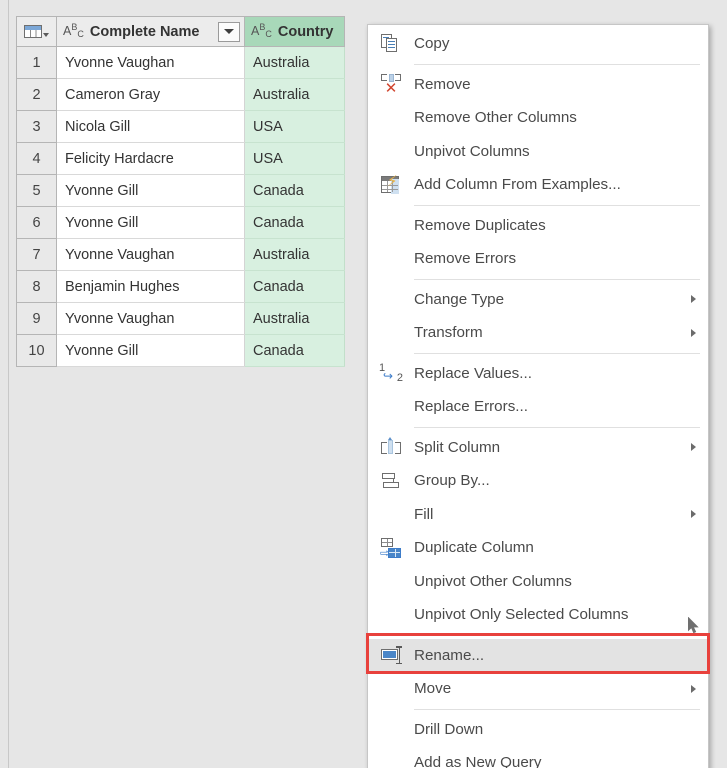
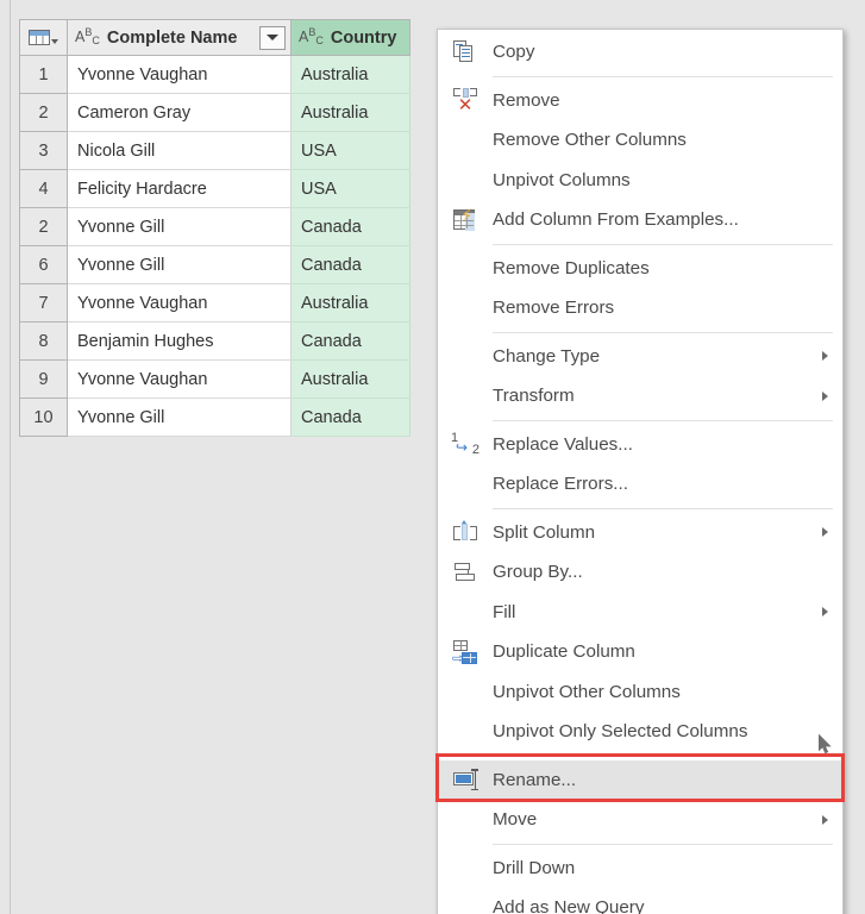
  	ABC Complete Name	ABC Country
  1	Yvonne Vaughan	Australia
  2	Cameron Gray	Australia
  3	Nicola Gill	USA
  4	Felicity Hardacre	USA
- 5	Yvonne Gill	Canada
+ 2	Yvonne Gill	Canada
  6	Yvonne Gill	Canada
  7	Yvonne Vaughan	Australia
  8	Benjamin Hughes	Canada
  9	Yvonne Vaughan	Australia
  10	Yvonne Gill	Canada
  Copy
  ✕
  Remove
  Remove Other Columns
  Unpivot Columns
  ⚡
  Add Column From Examples...
  Remove Duplicates
  Remove Errors
  Change Type
  Transform
  1
  ↪
  2
  Replace Values...
  Replace Errors...
  Split Column
  Group By...
  Fill
  ⇨
  Duplicate Column
  Unpivot Other Columns
  Unpivot Only Selected Columns
  Rename...
  Move
  Drill Down
  Add as New Query
